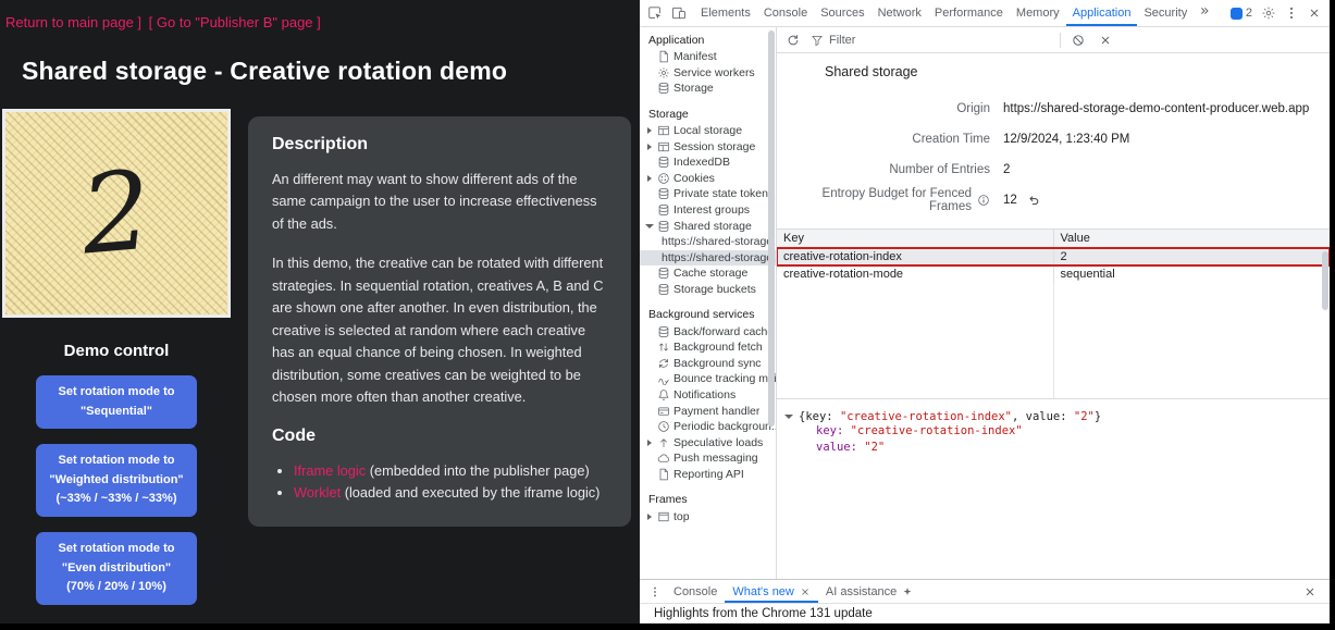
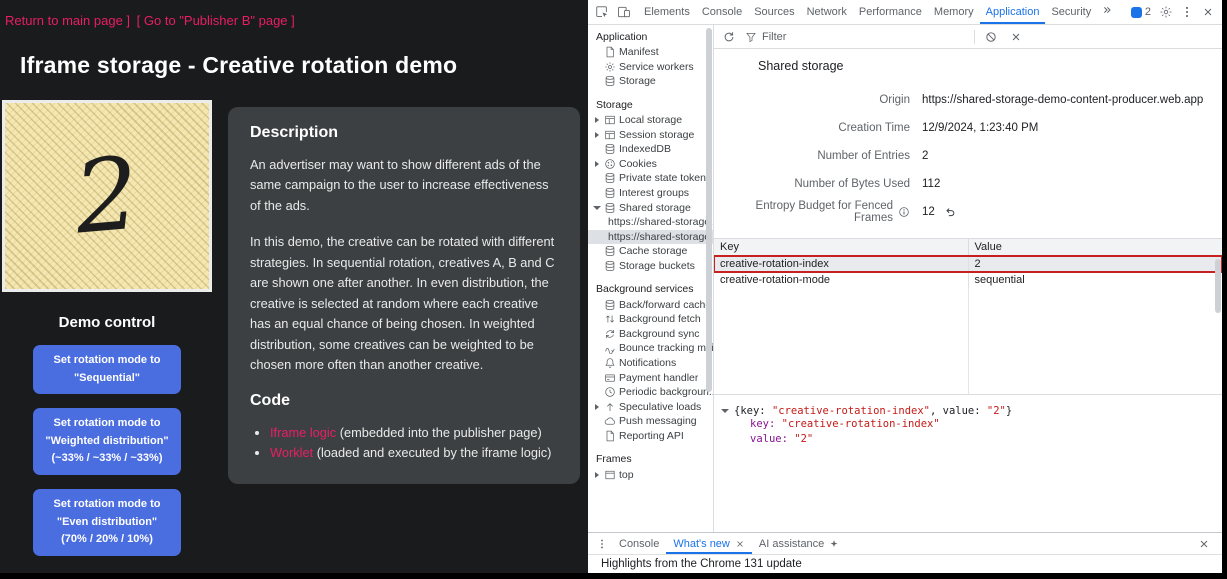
  Return to main page ] [ Go to "Publisher B" page ]
- Shared storage - Creative rotation demo
+ Iframe storage - Creative rotation demo
  Demo control
  Set rotation mode to
  "Sequential"
  Set rotation mode to
  "Weighted distribution"
  (~33% / ~33% / ~33%)
  Set rotation mode to
  "Even distribution"
  (70% / 20% / 10%)
  Description
- An different may want to show different ads of the same campaign to the user to increase effectiveness of the ads.
+ An advertiser may want to show different ads of the same campaign to the user to increase effectiveness of the ads.
  In this demo, the creative can be rotated with different strategies. In sequential rotation, creatives A, B and C are shown one after another. In even distribution, the creative is selected at random where each creative has an equal chance of being chosen. In weighted distribution, some creatives can be weighted to be chosen more often than another creative.
  Code
  Iframe logic (embedded into the publisher page)
  Worklet (loaded and executed by the iframe logic)
  Elements
  Console
  Sources
  Network
  Performance
  Memory
  Application
  Security
  2
  Application
  Manifest
  Service workers
  Storage
  Storage
  Local storage
  Session storage
  IndexedDB
  Cookies
  Private state token
  Interest groups
  Shared storage
  https://shared-storag
  https://shared-storag
  Cache storage
  Storage buckets
  Background services
  Back/forward cach
  Background fetch
  Background sync
  Bounce tracking mi
  Notifications
  Payment handler
  Periodic backgroun.
  Speculative loads
  Push messaging
  Reporting API
  Frames
  top
  Filter
  Shared storage
  Origin
  https://shared-storage-demo-content-producer.web.app
  Creation Time
  12/9/2024, 1:23:40 PM
  Number of Entries
  2
+ Number of Bytes Used
+ 112
  Entropy Budget for Fenced Frames
  12
  Key
  Value
  creative-rotation-index
  2
  creative-rotation-mode
  sequential
  {key: "creative-rotation-index", value: "2"}
  key: "creative-rotation-index"
  value: "2"
  Console
  What's new
  AI assistance
  Highlights from the Chrome 131 update
